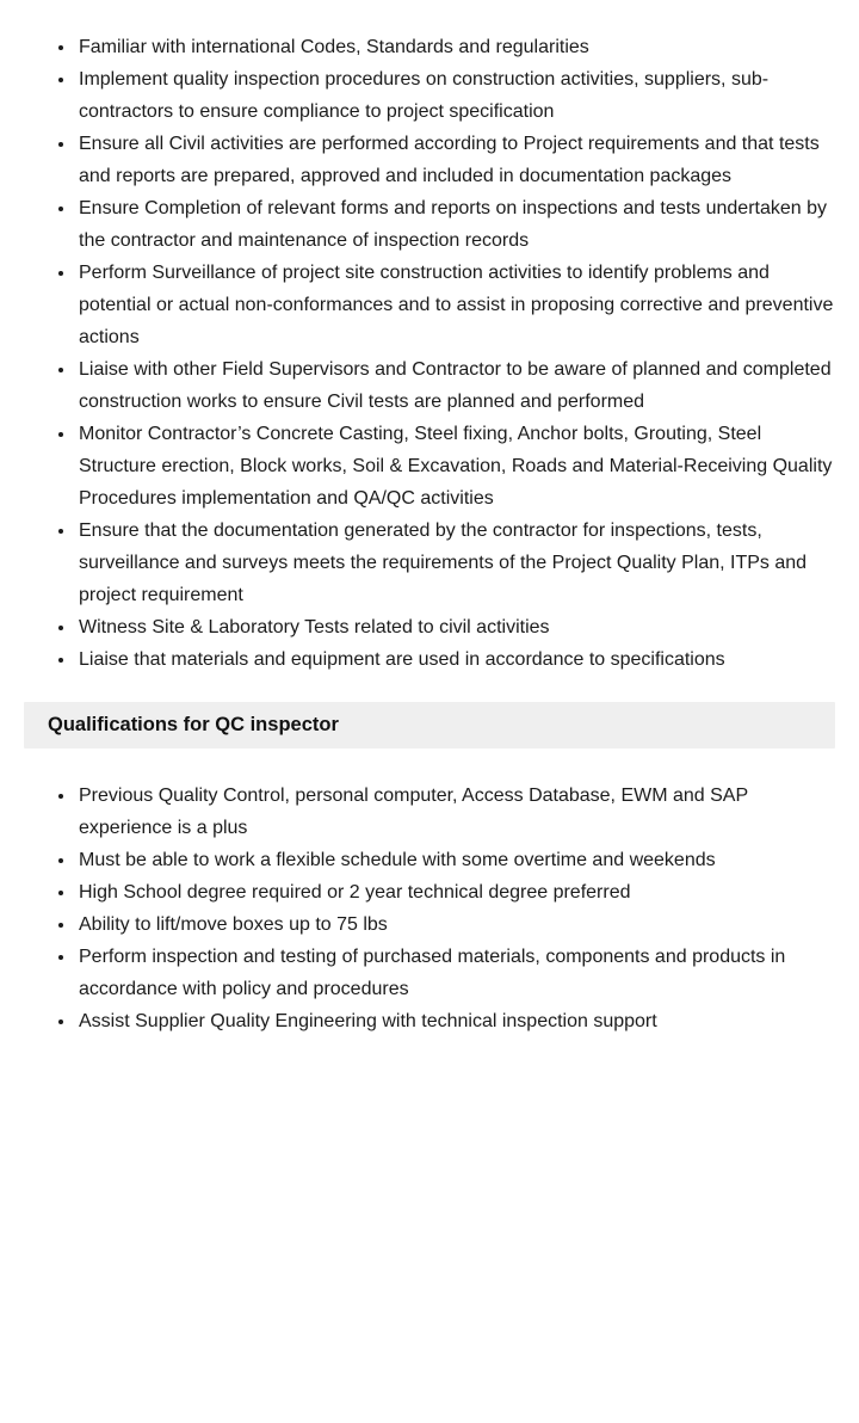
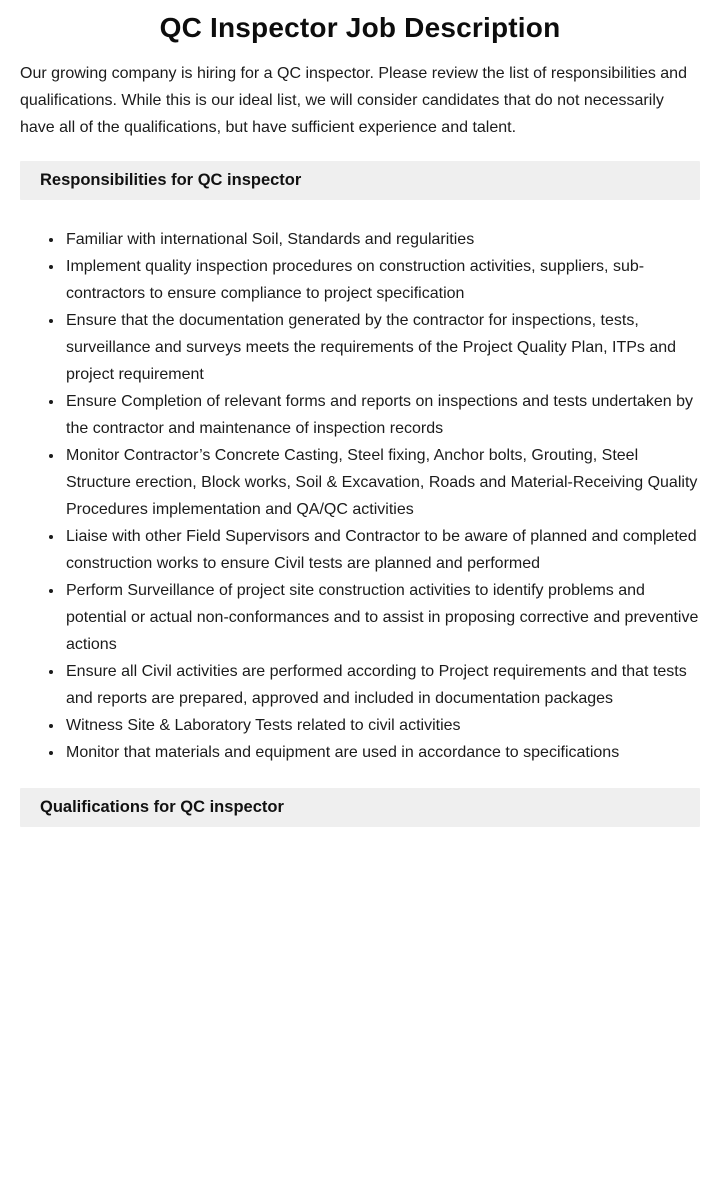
+ QC Inspector Job Description
+ Our growing company is hiring for a QC inspector. Please review the list of responsibilities and qualifications. While this is our ideal list, we will consider candidates that do not necessarily have all of the qualifications, but have sufficient experience and talent.
+ Responsibilities for QC inspector
- Familiar with international Codes, Standards and regularities
+ Familiar with international Soil, Standards and regularities
  Implement quality inspection procedures on construction activities, suppliers, sub-contractors to ensure compliance to project specification
- Ensure all Civil activities are performed according to Project requirements and that tests and reports are prepared, approved and included in documentation packages
+ Ensure that the documentation generated by the contractor for inspections, tests, surveillance and surveys meets the requirements of the Project Quality Plan, ITPs and project requirement
  Ensure Completion of relevant forms and reports on inspections and tests undertaken by the contractor and maintenance of inspection records
- Perform Surveillance of project site construction activities to identify problems and potential or actual non-conformances and to assist in proposing corrective and preventive actions
+ Monitor Contractor’s Concrete Casting, Steel fixing, Anchor bolts, Grouting, Steel Structure erection, Block works, Soil & Excavation, Roads and Material-Receiving Quality Procedures implementation and QA/QC activities
  Liaise with other Field Supervisors and Contractor to be aware of planned and completed construction works to ensure Civil tests are planned and performed
- Monitor Contractor’s Concrete Casting, Steel fixing, Anchor bolts, Grouting, Steel Structure erection, Block works, Soil & Excavation, Roads and Material-Receiving Quality Procedures implementation and QA/QC activities
+ Perform Surveillance of project site construction activities to identify problems and potential or actual non-conformances and to assist in proposing corrective and preventive actions
- Ensure that the documentation generated by the contractor for inspections, tests, surveillance and surveys meets the requirements of the Project Quality Plan, ITPs and project requirement
+ Ensure all Civil activities are performed according to Project requirements and that tests and reports are prepared, approved and included in documentation packages
  Witness Site & Laboratory Tests related to civil activities
- Liaise that materials and equipment are used in accordance to specifications
+ Monitor that materials and equipment are used in accordance to specifications
  Qualifications for QC inspector
- Previous Quality Control, personal computer, Access Database, EWM and SAP experience is a plus
- Must be able to work a flexible schedule with some overtime and weekends
- High School degree required or 2 year technical degree preferred
- Ability to lift/move boxes up to 75 lbs
- Perform inspection and testing of purchased materials, components and products in accordance with policy and procedures
- Assist Supplier Quality Engineering with technical inspection support
